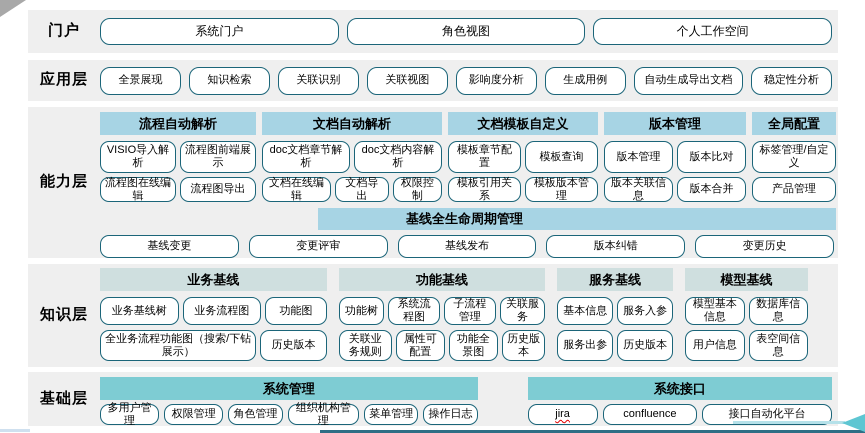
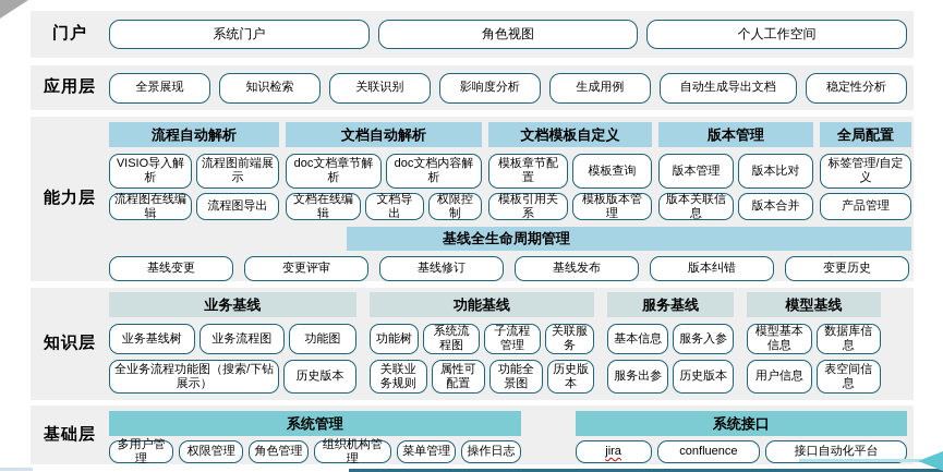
  门户
  系统门户
  角色视图
  个人工作空间
  应用层
  全景展现
  知识检索
  关联识别
- 关联视图
  影响度分析
  生成用例
  自动生成导出文档
  稳定性分析
  能力层
  流程自动解析
  VISIO导入解析
  流程图前端展示
  流程图在线编辑
  流程图导出
  文档自动解析
  doc文档章节解析
  doc文档内容解析
  文档在线编辑
  文档导出
  权限控制
  文档模板自定义
  模板章节配置
  模板查询
  模板引用关系
  模板版本管理
  版本管理
  版本管理
  版本比对
  版本关联信息
  版本合并
  全局配置
  标签管理/自定义
  产品管理
  基线全生命周期管理
  基线变更
  变更评审
+ 基线修订
  基线发布
  版本纠错
  变更历史
  知识层
  业务基线
  业务基线树
  业务流程图
  功能图
  全业务流程功能图（搜索/下钻展示）
  历史版本
  功能基线
  功能树
  系统流程图
  子流程管理
  关联服务
  关联业务规则
  属性可配置
  功能全景图
  历史版本
  服务基线
  基本信息
  服务入参
  服务出参
  历史版本
  模型基线
  模型基本信息
  数据库信息
  用户信息
  表空间信息
  基础层
  系统管理
  多用户管理
  权限管理
  角色管理
  组织机构管理
  菜单管理
  操作日志
  系统接口
  jira
  confluence
  接口自动化平台
